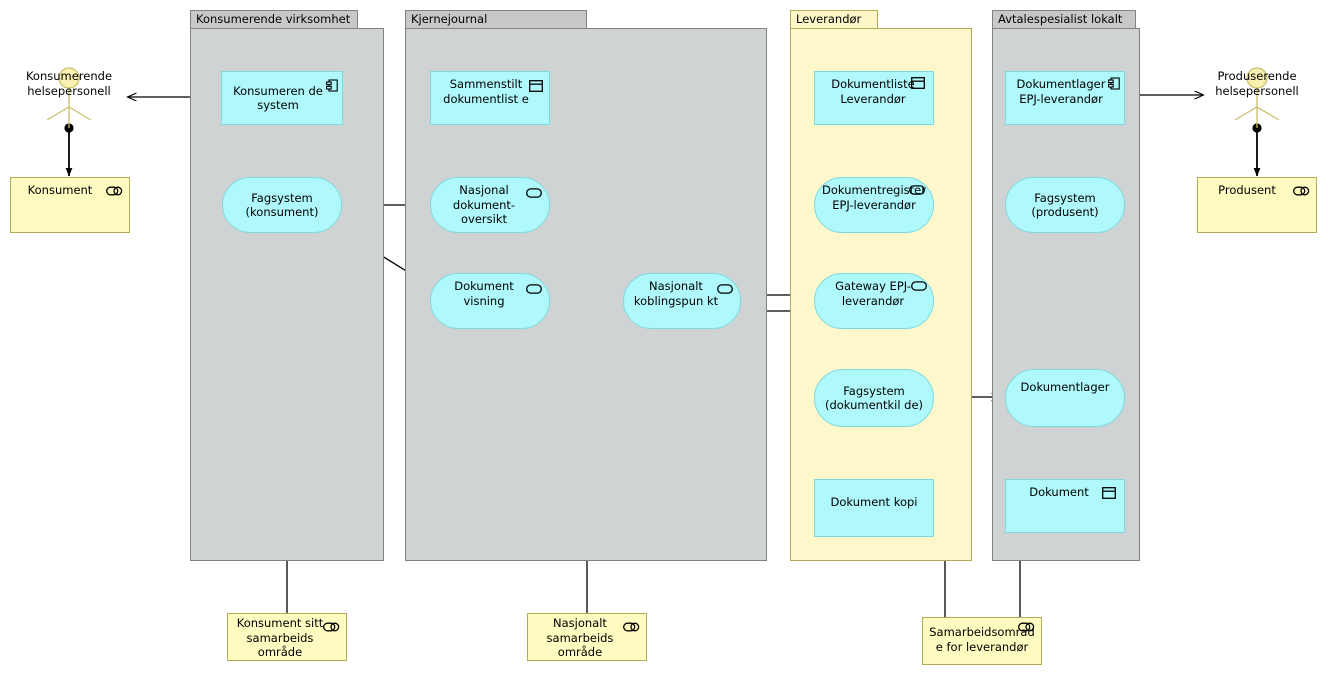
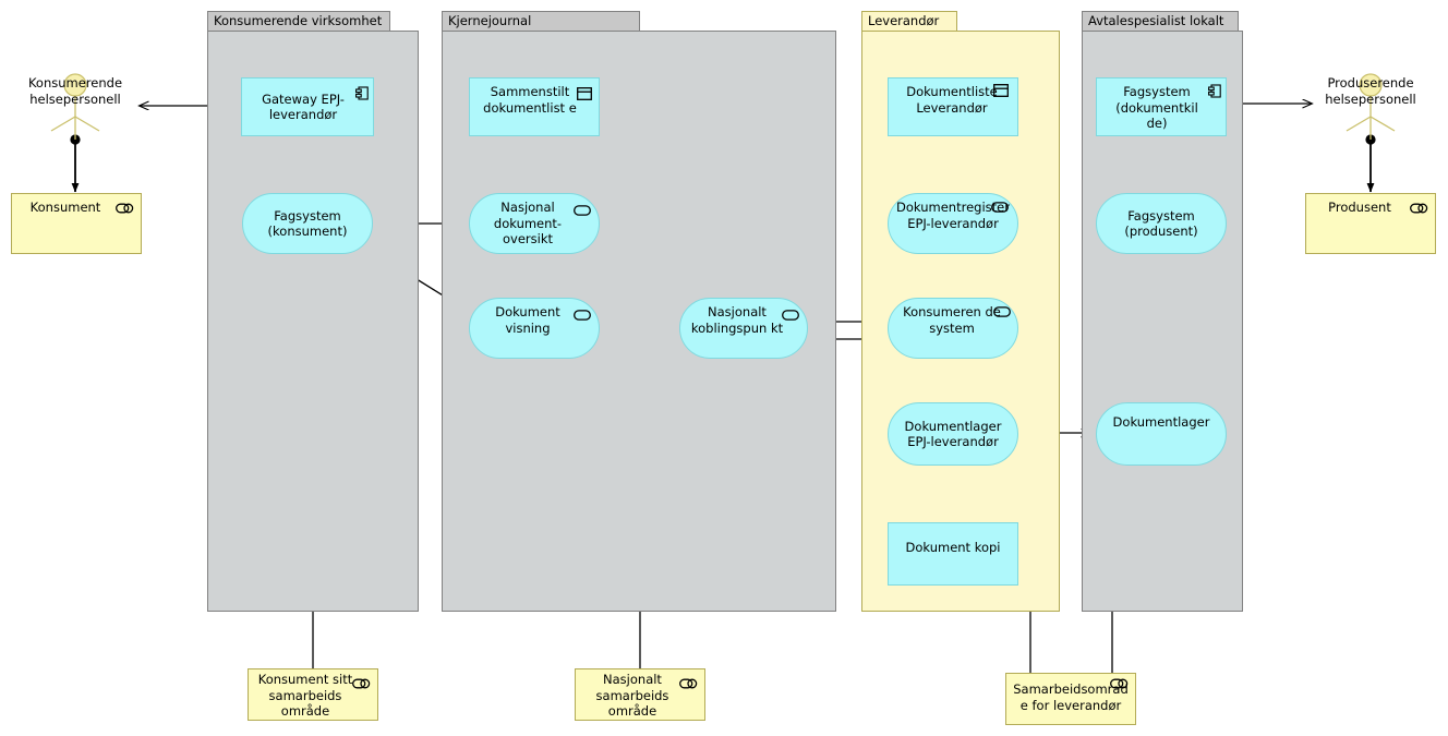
  Konsumerende virksomhet
  Kjernejournal
  Leverandør
  Avtalespesialist lokalt
  Konsumerende
  helsepersonell
  Produserende
  helsepersonell
  Konsument
  Produsent
- Konsumeren de system
+ Gateway EPJ-leverandør
  Fagsystem (konsument)
  Sammenstilt dokumentlist e
  Nasjonal dokument- oversikt
  Dokument visning
  Nasjonalt koblingspun kt
  Dokumentlist Leverandør
  Dokumentregister EPJ-leverandør
- Gateway EPJ-leverandør
+ Konsumeren de system
- Fagsystem (dokumentkil de)
+ Dokumentlager EPJ-leverandør
  Dokument kopi
- Dokumentlager EPJ-leverandør
+ Fagsystem (dokumentkil de)
  Fagsystem (produsent)
  Dokumentlager
- Dokument
  Konsument sitt samarbeids område
  Nasjonalt samarbeids område
  Samarbeidsomrad e for leverandør
